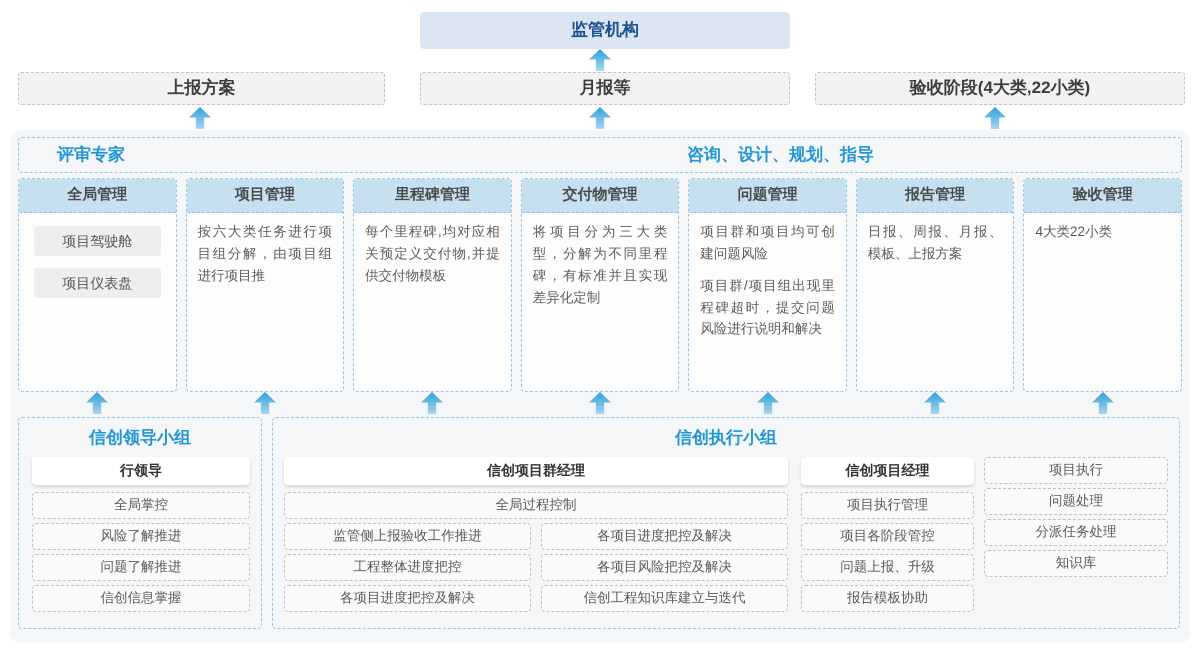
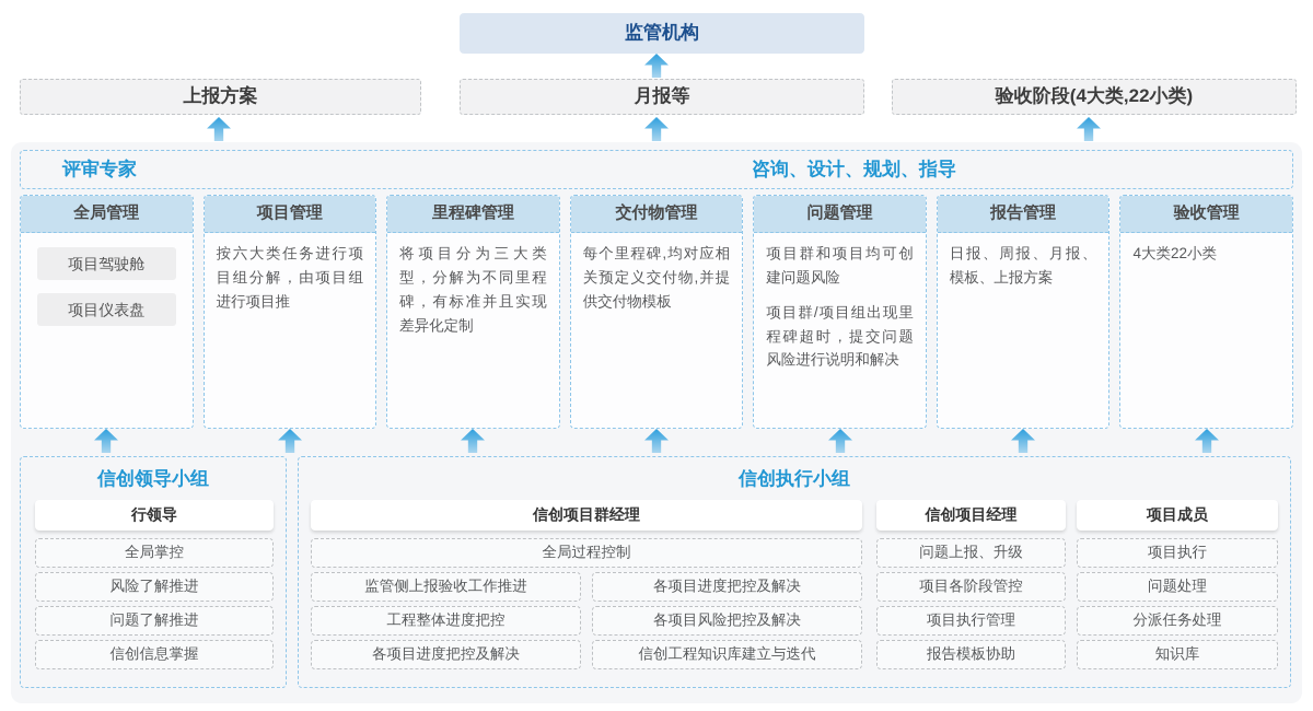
  监管机构
  上报方案
  月报等
  验收阶段(4大类,22小类)
  评审专家
  咨询、设计、规划、指导
  全局管理
  项目驾驶舱
  项目仪表盘
  项目管理
  按六大类任务进行项目组分解，由项目组进行项目推
  里程碑管理
- 每个里程碑,均对应相关预定义交付物,并提供交付物模板
+ 将项目分为三大类型，分解为不同里程碑，有标准并且实现差异化定制
  交付物管理
- 将项目分为三大类型，分解为不同里程碑，有标准并且实现差异化定制
+ 每个里程碑,均对应相关预定义交付物,并提供交付物模板
  问题管理
  项目群和项目均可创建问题风险
  项目群/项目组出现里程碑超时，提交问题风险进行说明和解决
  报告管理
  日报、周报、月报、模板、上报方案
  验收管理
  4大类22小类
  信创领导小组
  行领导
  全局掌控
  风险了解推进
  问题了解推进
  信创信息掌握
  信创执行小组
  信创项目群经理
  全局过程控制
  监管侧上报验收工作推进
  各项目进度把控及解决
  工程整体进度把控
  各项目风险把控及解决
  各项目进度把控及解决
  信创工程知识库建立与迭代
  信创项目经理
- 项目执行管理
+ 问题上报、升级
  项目各阶段管控
- 问题上报、升级
+ 项目执行管理
  报告模板协助
+ 项目成员
  项目执行
  问题处理
  分派任务处理
  知识库
